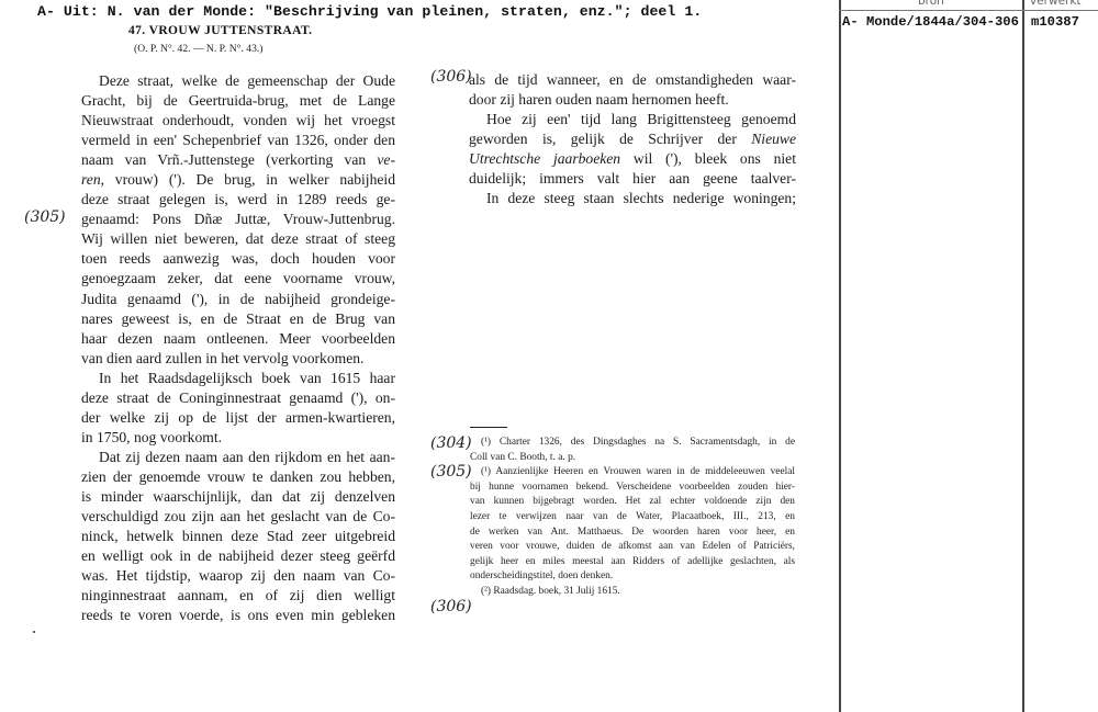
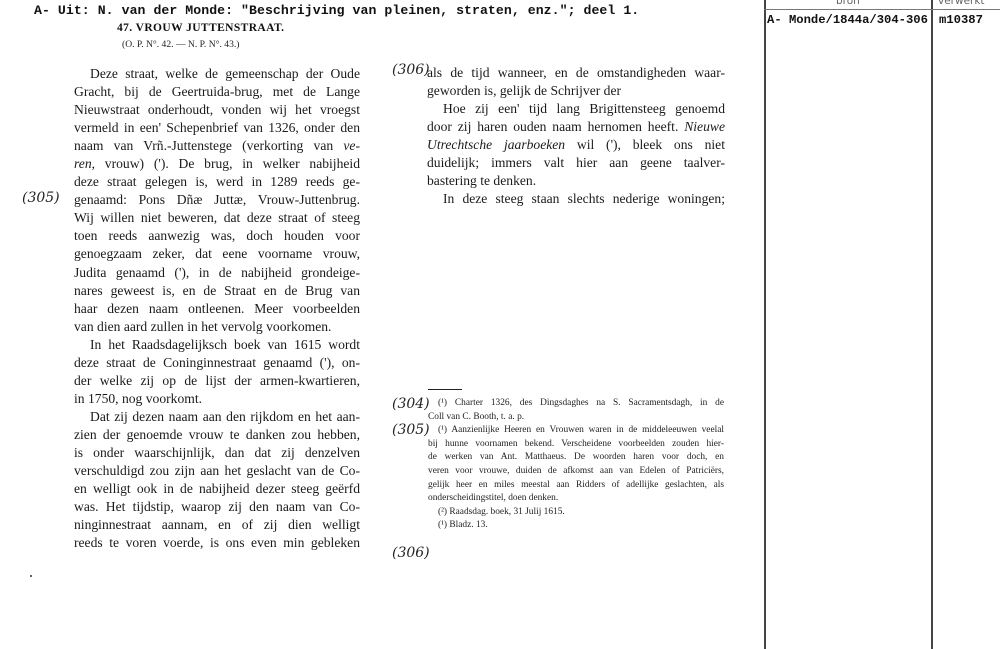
  A- Uit: N. van der Monde: "Beschrijving van pleinen, straten, enz."; deel 1.
  47. VROUW JUTTENSTRAAT.
  (O. P. N°. 42. — N. P. N°. 43.)
  Deze straat, welke de gemeenschap der Oude
  Gracht, bij de Geertruida-brug, met de Lange
  Nieuwstraat onderhoudt, vonden wij het vroegst
  vermeld in een' Schepenbrief van 1326, onder den
  naam van Vrñ.-Juttenstege (verkorting van ve-
  ren, vrouw) ('). De brug, in welker nabijheid
  deze straat gelegen is, werd in 1289 reeds ge-
  genaamd: Pons Dñæ Juttæ, Vrouw-Juttenbrug.
  Wij willen niet beweren, dat deze straat of steeg
  toen reeds aanwezig was, doch houden voor
  genoegzaam zeker, dat eene voorname vrouw,
  Judita genaamd ('), in de nabijheid grondeige-
  nares geweest is, en de Straat en de Brug van
  haar dezen naam ontleenen. Meer voorbeelden
  van dien aard zullen in het vervolg voorkomen.
- In het Raadsdagelijksch boek van 1615 haar
+ In het Raadsdagelijksch boek van 1615 wordt
  deze straat de Coninginnestraat genaamd ('), on-
  der welke zij op de lijst der armen-kwartieren,
  in 1750, nog voorkomt.
  Dat zij dezen naam aan den rijkdom en het aan-
  zien der genoemde vrouw te danken zou hebben,
- is minder waarschijnlijk, dan dat zij denzelven
+ is onder waarschijnlijk, dan dat zij denzelven
  verschuldigd zou zijn aan het geslacht van de Co-
- ninck, hetwelk binnen deze Stad zeer uitgebreid
  en welligt ook in de nabijheid dezer steeg geërfd
  was. Het tijdstip, waarop zij den naam van Co-
  ninginnestraat aannam, en of zij dien welligt
  reeds te voren voerde, is ons even min gebleken
  als de tijd wanneer, en de omstandigheden waar-
- door zij haren ouden naam hernomen heeft.
+ geworden is, gelijk de Schrijver der
  Hoe zij een' tijd lang Brigittensteeg genoemd
- geworden is, gelijk de Schrijver der Nieuwe
+ door zij haren ouden naam hernomen heeft. Nieuwe
  Utrechtsche jaarboeken wil ('), bleek ons niet
  duidelijk; immers valt hier aan geene taalver-
+ bastering te denken.
  In deze steeg staan slechts nederige woningen;
  (305)
  (306)
  (304)
  (305)
  (306)
  (¹) Charter 1326, des Dingsdaghes na S. Sacramentsdagh, in de
  Coll van C. Booth, t. a. p.
  (¹) Aanzienlijke Heeren en Vrouwen waren in de middeleeuwen veelal
  bij hunne voornamen bekend. Verscheidene voorbeelden zouden hier-
- van kunnen bijgebragt worden. Het zal echter voldoende zijn den
- lezer te verwijzen naar van de Water, Placaatboek, III., 213, en
- de werken van Ant. Matthaeus. De woorden haren voor heer, en
+ de werken van Ant. Matthaeus. De woorden haren voor doch, en
  veren voor vrouwe, duiden de afkomst aan van Edelen of Patriciërs,
  gelijk heer en miles meestal aan Ridders of adellijke geslachten, als
  onderscheidingstitel, doen denken.
  (²) Raadsdag. boek, 31 Julij 1615.
+ (¹) Bladz. 13.
  bron
  verwerkt
  A- Monde/1844a/304-306
  m10387
